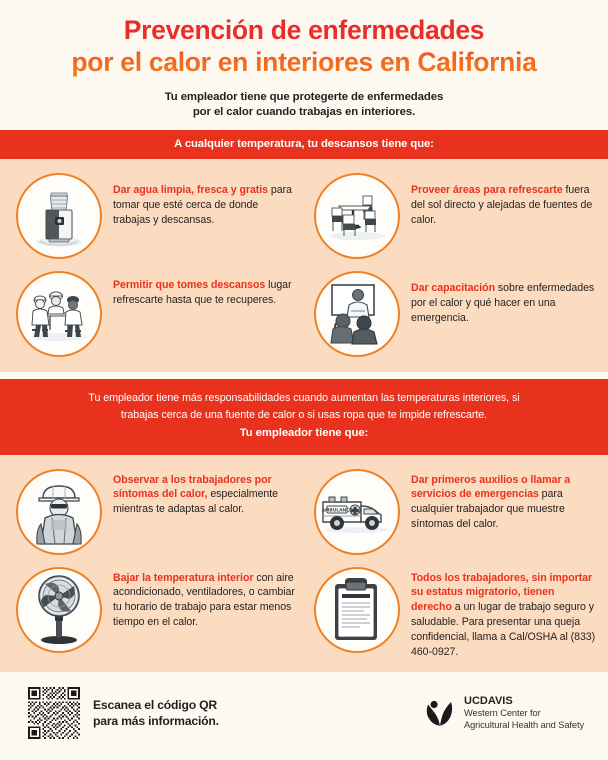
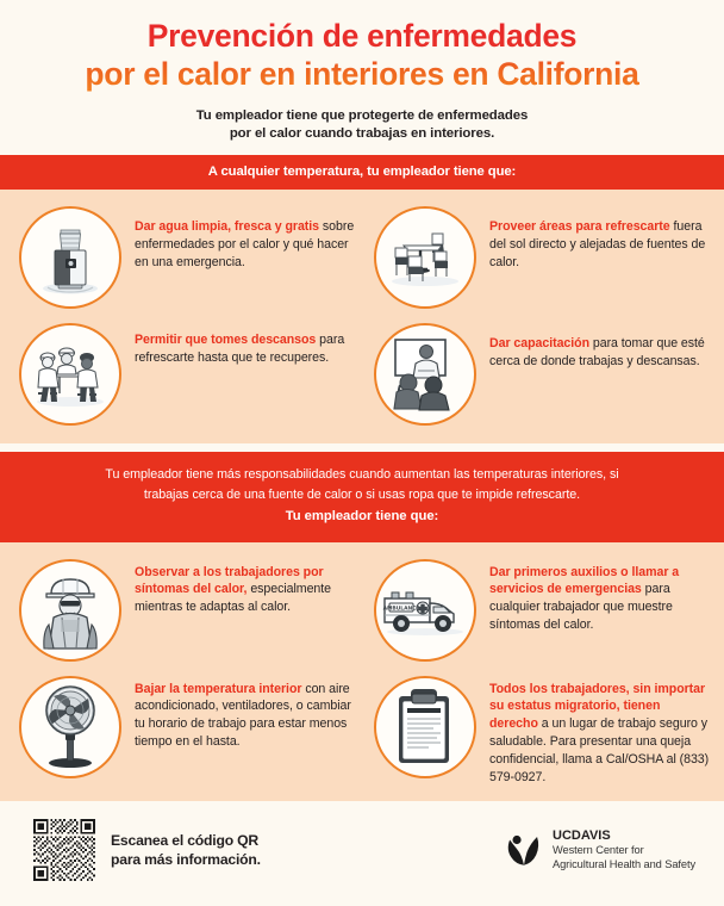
  Prevención de enfermedades
  por el calor en interiores en California
  Tu empleador tiene que protegerte de enfermedades
  por el calor cuando trabajas en interiores.
- A cualquier temperatura, tu descansos tiene que:
+ A cualquier temperatura, tu empleador tiene que:
- Dar agua limpia, fresca y gratis para tomar que esté cerca de donde trabajas y descansas.
+ Dar agua limpia, fresca y gratis sobre enfermedades por el calor y qué hacer en una emergencia.
  Proveer áreas para refrescarte fuera del sol directo y alejadas de fuentes de calor.
- Permitir que tomes descansos lugar refrescarte hasta que te recuperes.
+ Permitir que tomes descansos para refrescarte hasta que te recuperes.
- Dar capacitación sobre enfermedades por el calor y qué hacer en una emergencia.
+ Dar capacitación para tomar que esté cerca de donde trabajas y descansas.
  Tu empleador tiene más responsabilidades cuando aumentan las temperaturas interiores, si
  trabajas cerca de una fuente de calor o si usas ropa que te impide refrescarte.
  Tu empleador tiene que:
  Observar a los trabajadores por síntomas del calor, especialmente mientras te adaptas al calor.
  Dar primeros auxilios o llamar a servicios de emergencias para cualquier trabajador que muestre síntomas del calor.
- Bajar la temperatura interior con aire acondicionado, ventiladores, o cambiar tu horario de trabajo para estar menos tiempo en el calor.
+ Bajar la temperatura interior con aire acondicionado, ventiladores, o cambiar tu horario de trabajo para estar menos tiempo en el hasta.
- Todos los trabajadores, sin importar su estatus migratorio, tienen derecho a un lugar de trabajo seguro y saludable. Para presentar una queja confidencial, llama a Cal/OSHA al (833) 460-0927.
+ Todos los trabajadores, sin importar su estatus migratorio, tienen derecho a un lugar de trabajo seguro y saludable. Para presentar una queja confidencial, llama a Cal/OSHA al (833) 579-0927.
  Escanea el código QR
  para más información.
  UCDAVIS
  Western Center for
  Agricultural Health and Safety
